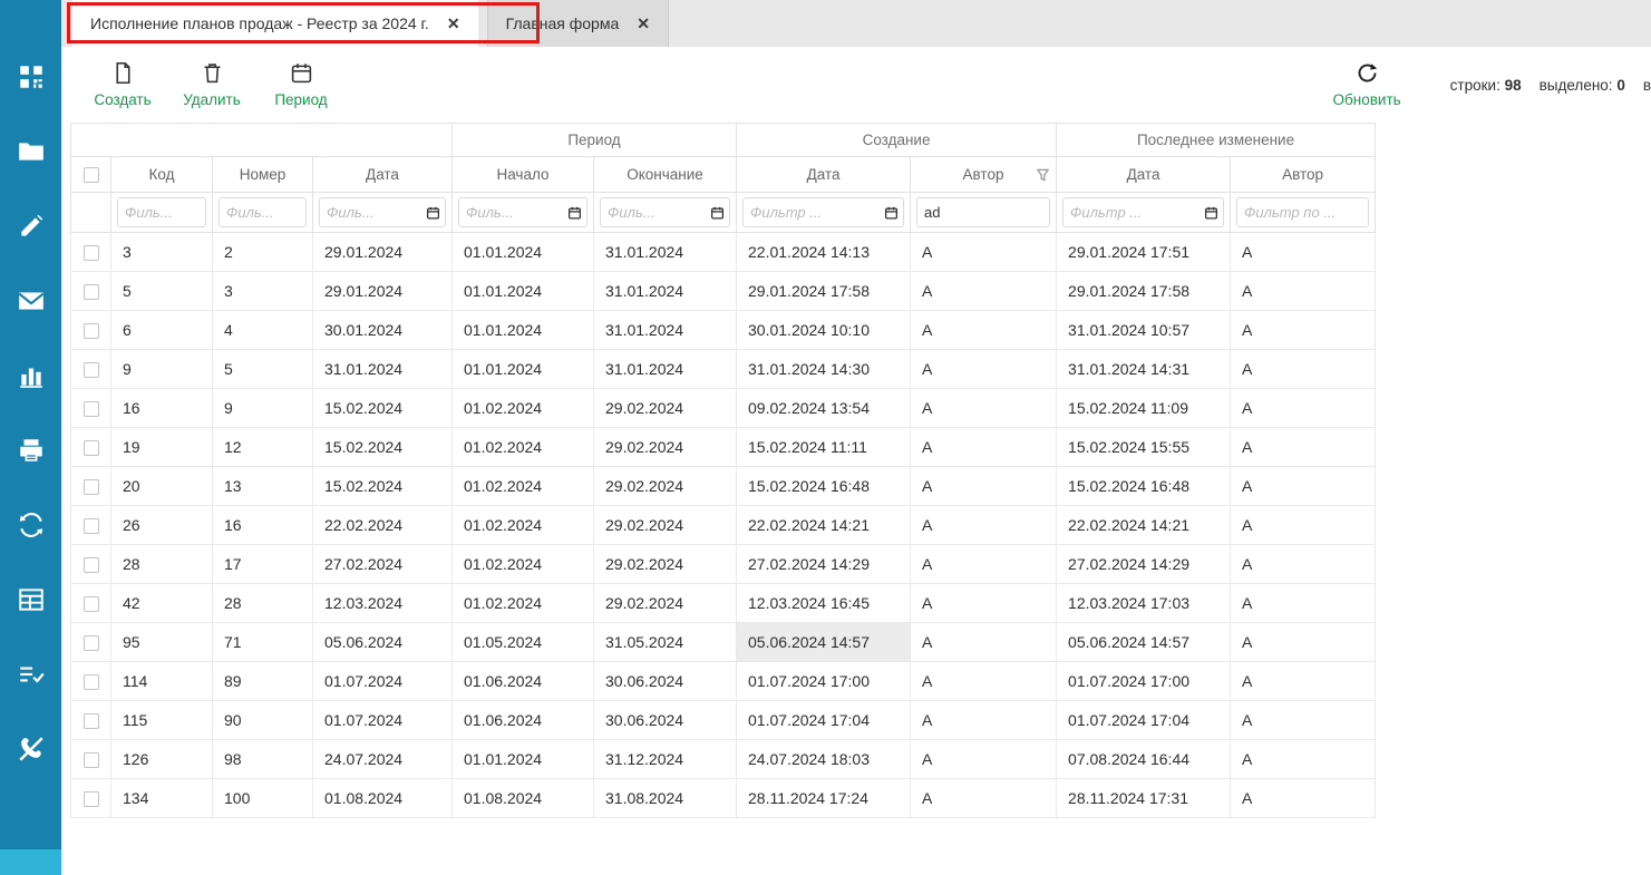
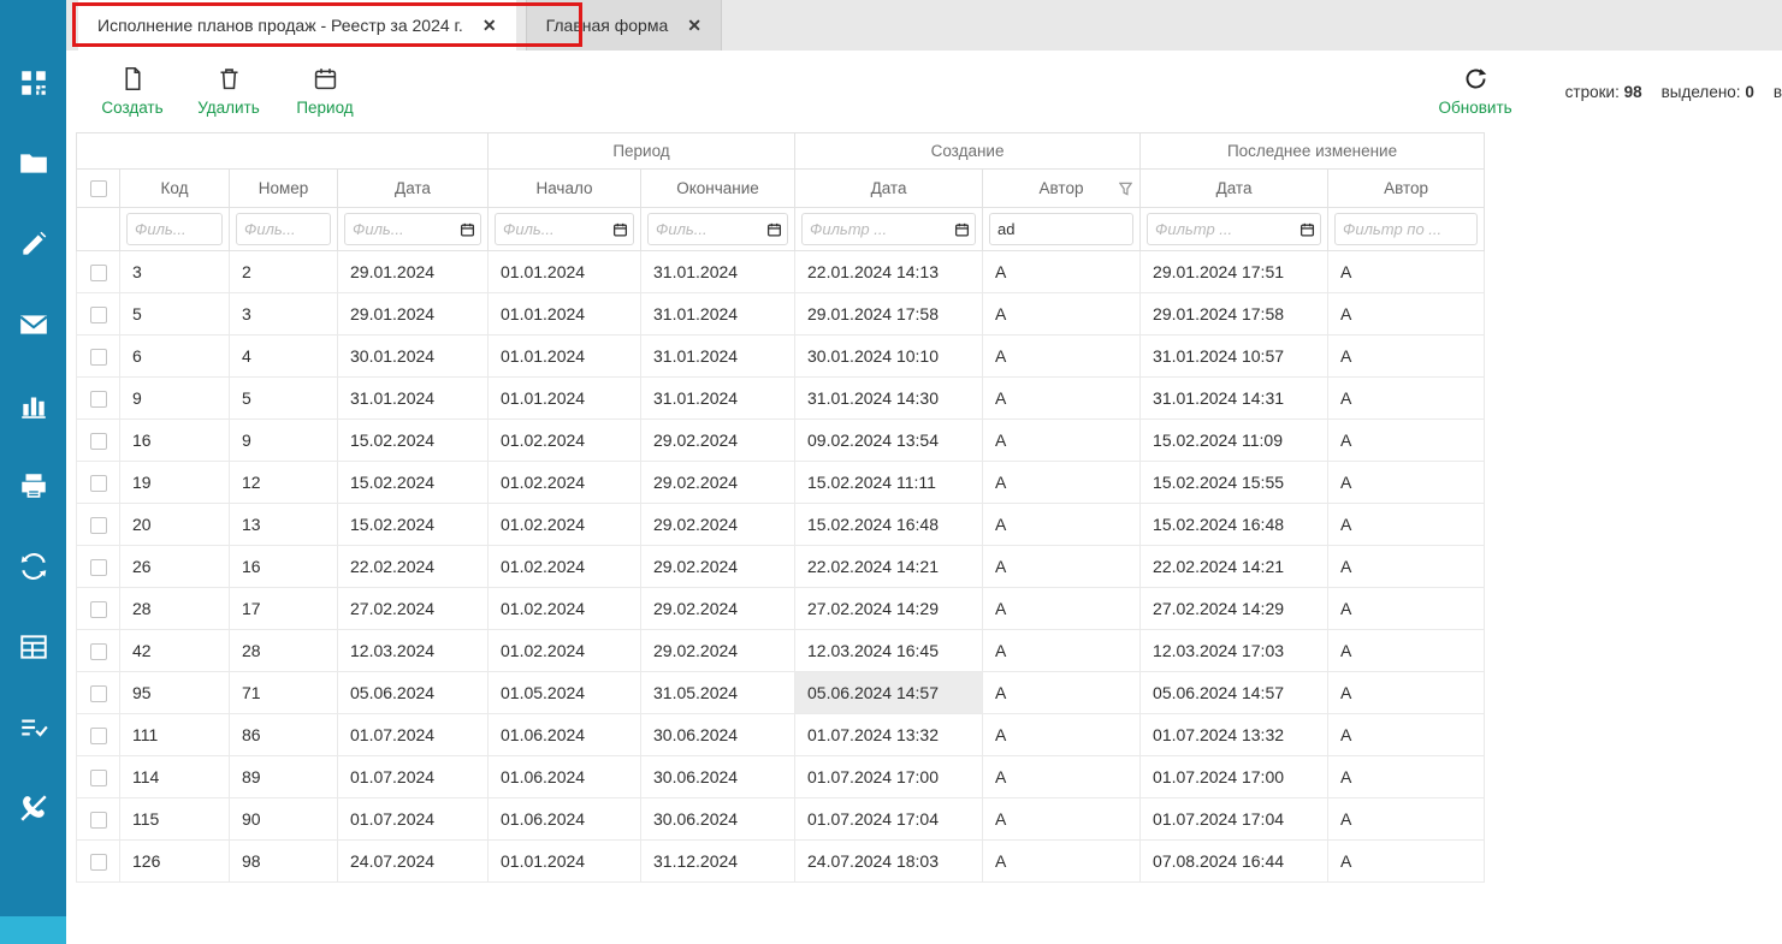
  Исполнение планов продаж - Реестр за 2024 г.
  ✕
  Главная форма
  ✕
  Создать
  Удалить
  Период
  Обновить
  строки: 98
  выделено: 0
  в
  	Период	Создание	Последнее изменение
  	Код	Номер	Дата	Начало	Окончание	Дата	Автор	Дата	Автор
  	Филь...	Филь...	Филь...	Филь...	Филь...	Фильтр ...	ad	Фильтр ...	Фильтр по ...
  	3	2	29.01.2024	01.01.2024	31.01.2024	22.01.2024 14:13	A	29.01.2024 17:51	A
  	5	3	29.01.2024	01.01.2024	31.01.2024	29.01.2024 17:58	A	29.01.2024 17:58	A
  	6	4	30.01.2024	01.01.2024	31.01.2024	30.01.2024 10:10	A	31.01.2024 10:57	A
  	9	5	31.01.2024	01.01.2024	31.01.2024	31.01.2024 14:30	A	31.01.2024 14:31	A
  	16	9	15.02.2024	01.02.2024	29.02.2024	09.02.2024 13:54	A	15.02.2024 11:09	A
  	19	12	15.02.2024	01.02.2024	29.02.2024	15.02.2024 11:11	A	15.02.2024 15:55	A
  	20	13	15.02.2024	01.02.2024	29.02.2024	15.02.2024 16:48	A	15.02.2024 16:48	A
  	26	16	22.02.2024	01.02.2024	29.02.2024	22.02.2024 14:21	A	22.02.2024 14:21	A
  	28	17	27.02.2024	01.02.2024	29.02.2024	27.02.2024 14:29	A	27.02.2024 14:29	A
  	42	28	12.03.2024	01.02.2024	29.02.2024	12.03.2024 16:45	A	12.03.2024 17:03	A
  	95	71	05.06.2024	01.05.2024	31.05.2024	05.06.2024 14:57	A	05.06.2024 14:57	A
+ 	111	86	01.07.2024	01.06.2024	30.06.2024	01.07.2024 13:32	A	01.07.2024 13:32	A
  	114	89	01.07.2024	01.06.2024	30.06.2024	01.07.2024 17:00	A	01.07.2024 17:00	A
  	115	90	01.07.2024	01.06.2024	30.06.2024	01.07.2024 17:04	A	01.07.2024 17:04	A
  	126	98	24.07.2024	01.01.2024	31.12.2024	24.07.2024 18:03	A	07.08.2024 16:44	A
- 	134	100	01.08.2024	01.08.2024	31.08.2024	28.11.2024 17:24	A	28.11.2024 17:31	A
